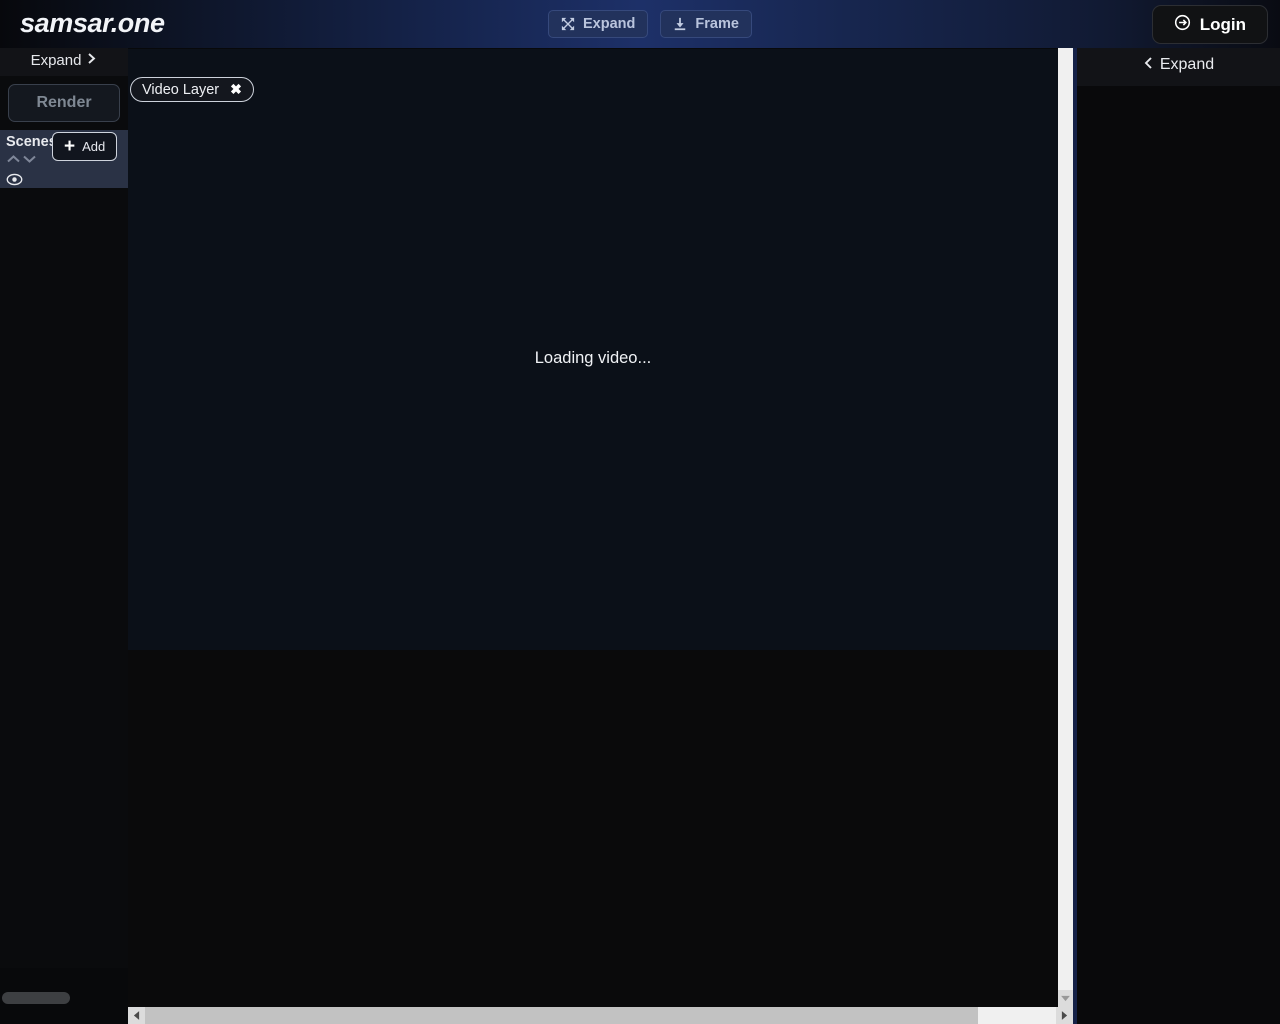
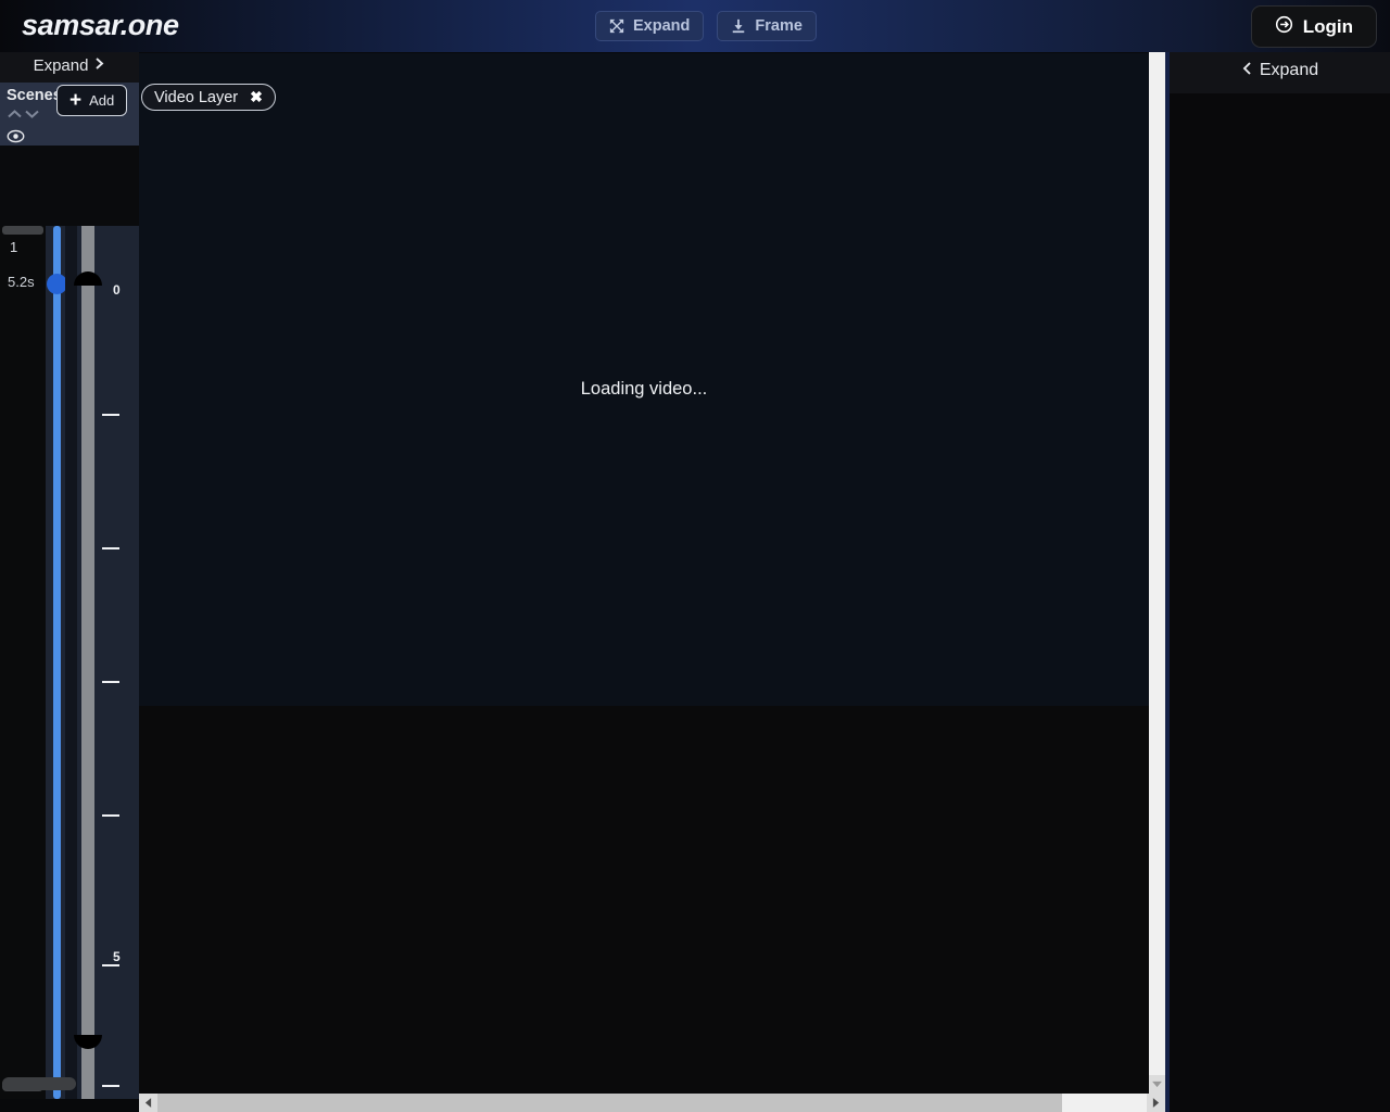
  samsar.one
  Expand
  Frame
  Login
  Expand
- Render
  Scene
  +
  Add
+ 1
+ 5.2s
+ 0
+ 5
  Loading video...
  Video Layer
  ✖
  Expand
